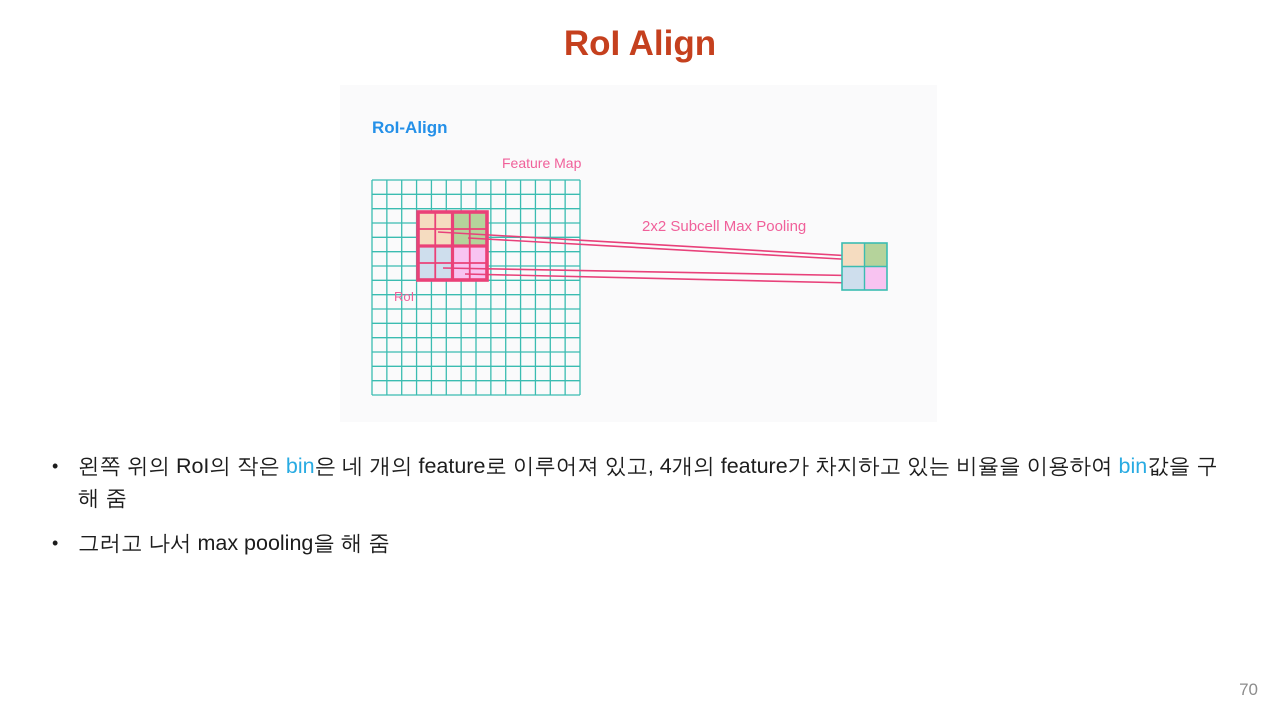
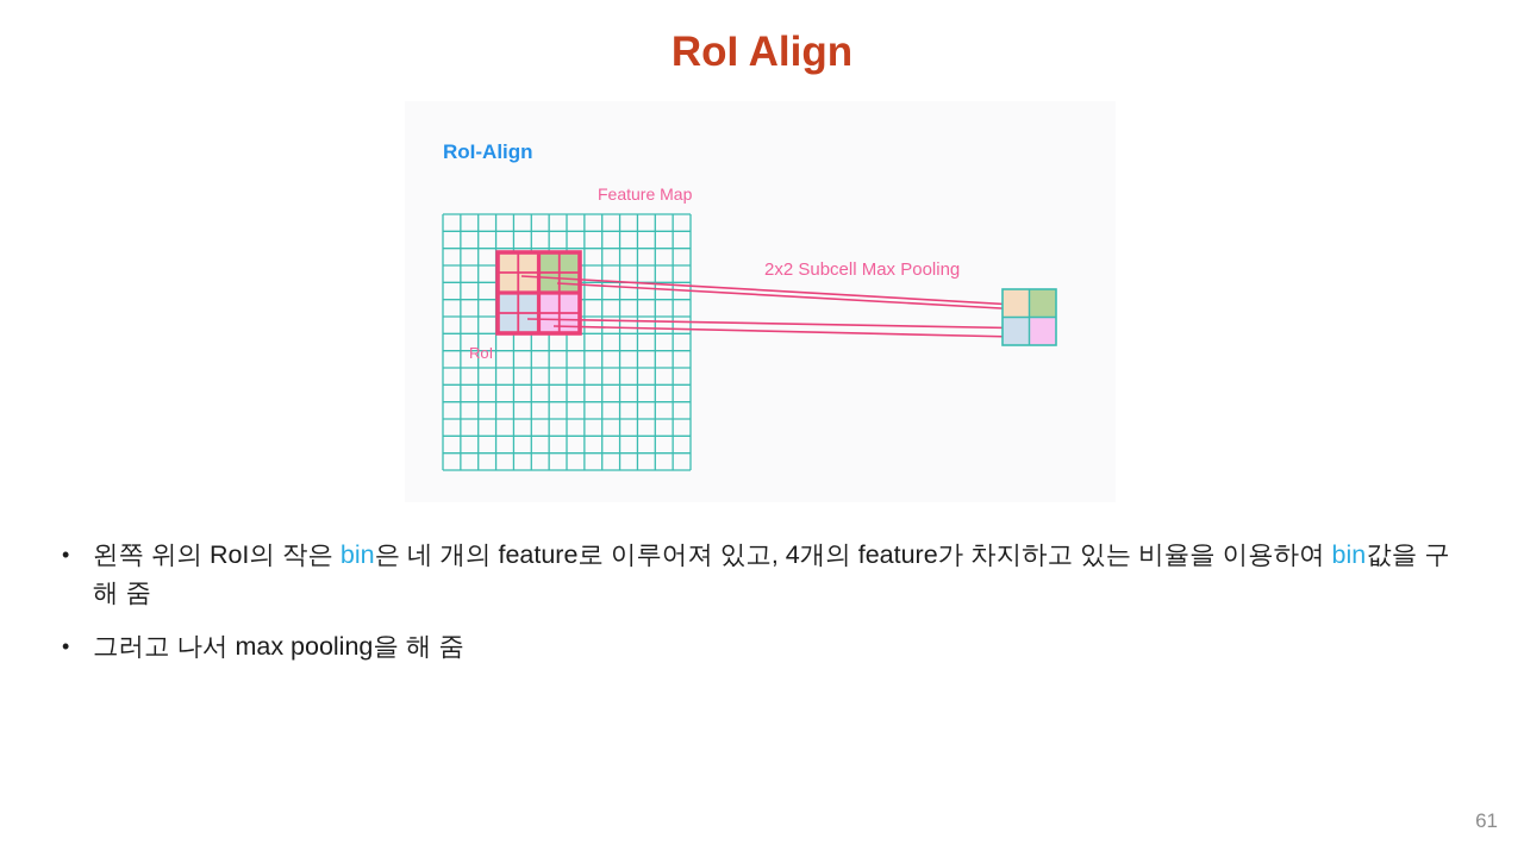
  RoI Align
  RoI-Align
  Feature Map
  RoI
  2x2 Subcell Max Pooling
  •
  왼쪽 위의 RoI의 작은 bin은 네 개의 feature로 이루어져 있고, 4개의 feature가 차지하고 있는 비율을 이용하여 bin값을 구해 줌
  •
  그러고 나서 max pooling을 해 줌
- 70
+ 61
